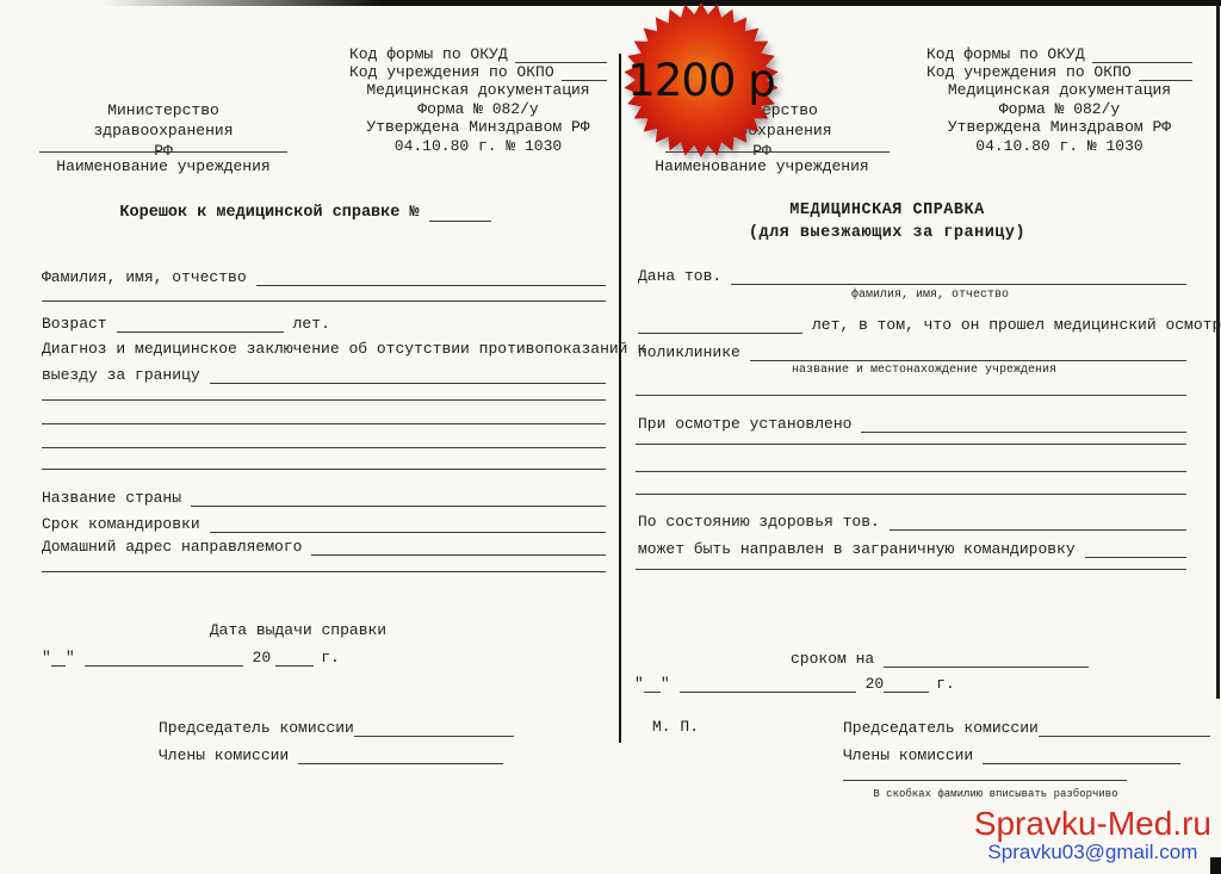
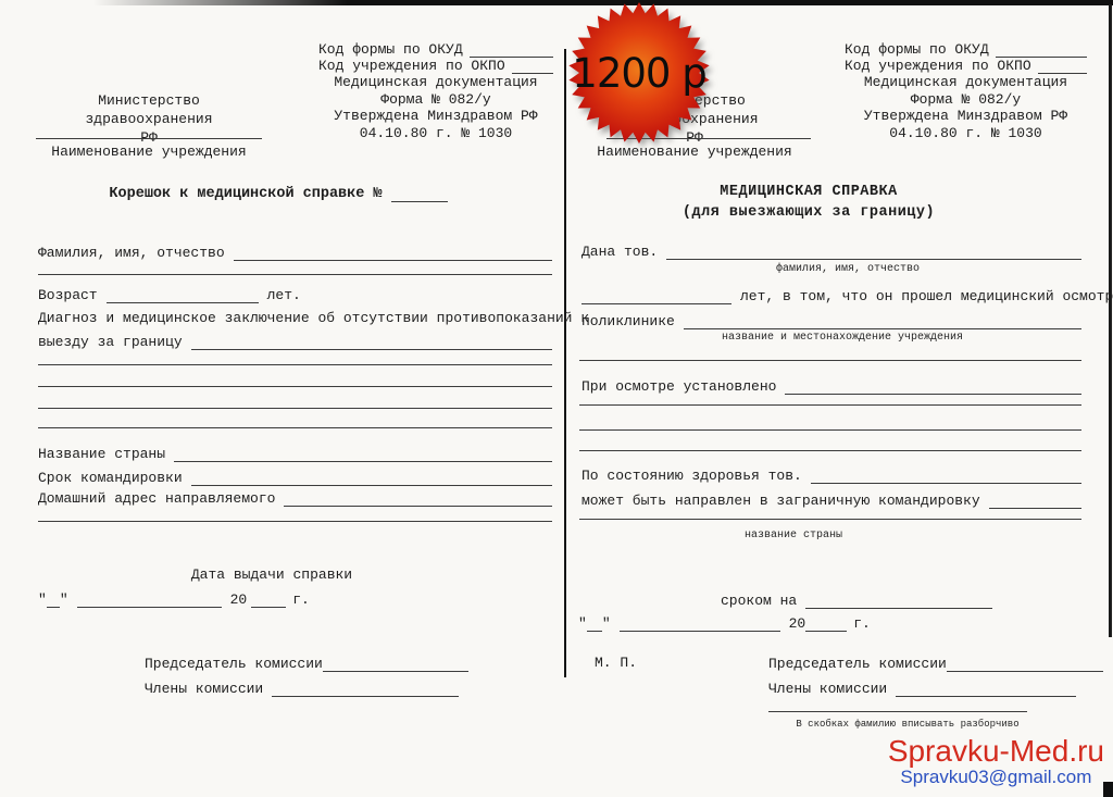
  Код формы по ОКУД
  Код учреждения по ОКПО
  Медицинская документация
  Форма № 082/у
  Утверждена Минздравом РФ
  04.10.80 г. № 1030
  Министерство здравоохранения
  РФ
  Наименование учреждения
  Корешок к медицинской справке №
  Фамилия, имя, отчество
  Возраст
  лет.
  Диагноз и медицинское заключение об отсутствии противопоказаний к
  выезду за границу
  Название страны
  Срок командировки
  Домашний адрес направляемого
  Дата выдачи справки
  "
  "
  20
  г.
  Председатель комиссии
  Члены комиссии
  Код формы по ОКУД
  Код учреждения по ОКПО
  Медицинская документация
  Форма № 082/у
  Утверждена Минздравом РФ
  04.10.80 г. № 1030
  РФ
  Наименование учреждения
  МЕДИЦИНСКАЯ СПРАВКА
  (для выезжающих за границу)
  Дана тов.
  фамилия, имя, отчество
  лет, в том, что он прошел медицинский осмотр
  поликлинике
  название и местонахождение учреждения
  При осмотре установлено
  По состоянию здоровья тов.
  может быть направлен в заграничную командировку
+ название страны
  сроком на
  "
  "
  20
  г.
  М. П.
  Председатель комиссии
  Члены комиссии
  В скобках фамилию вписывать разборчиво
  1200 р
  Spravku-Med.ru
  Spravku03@gmail.com
